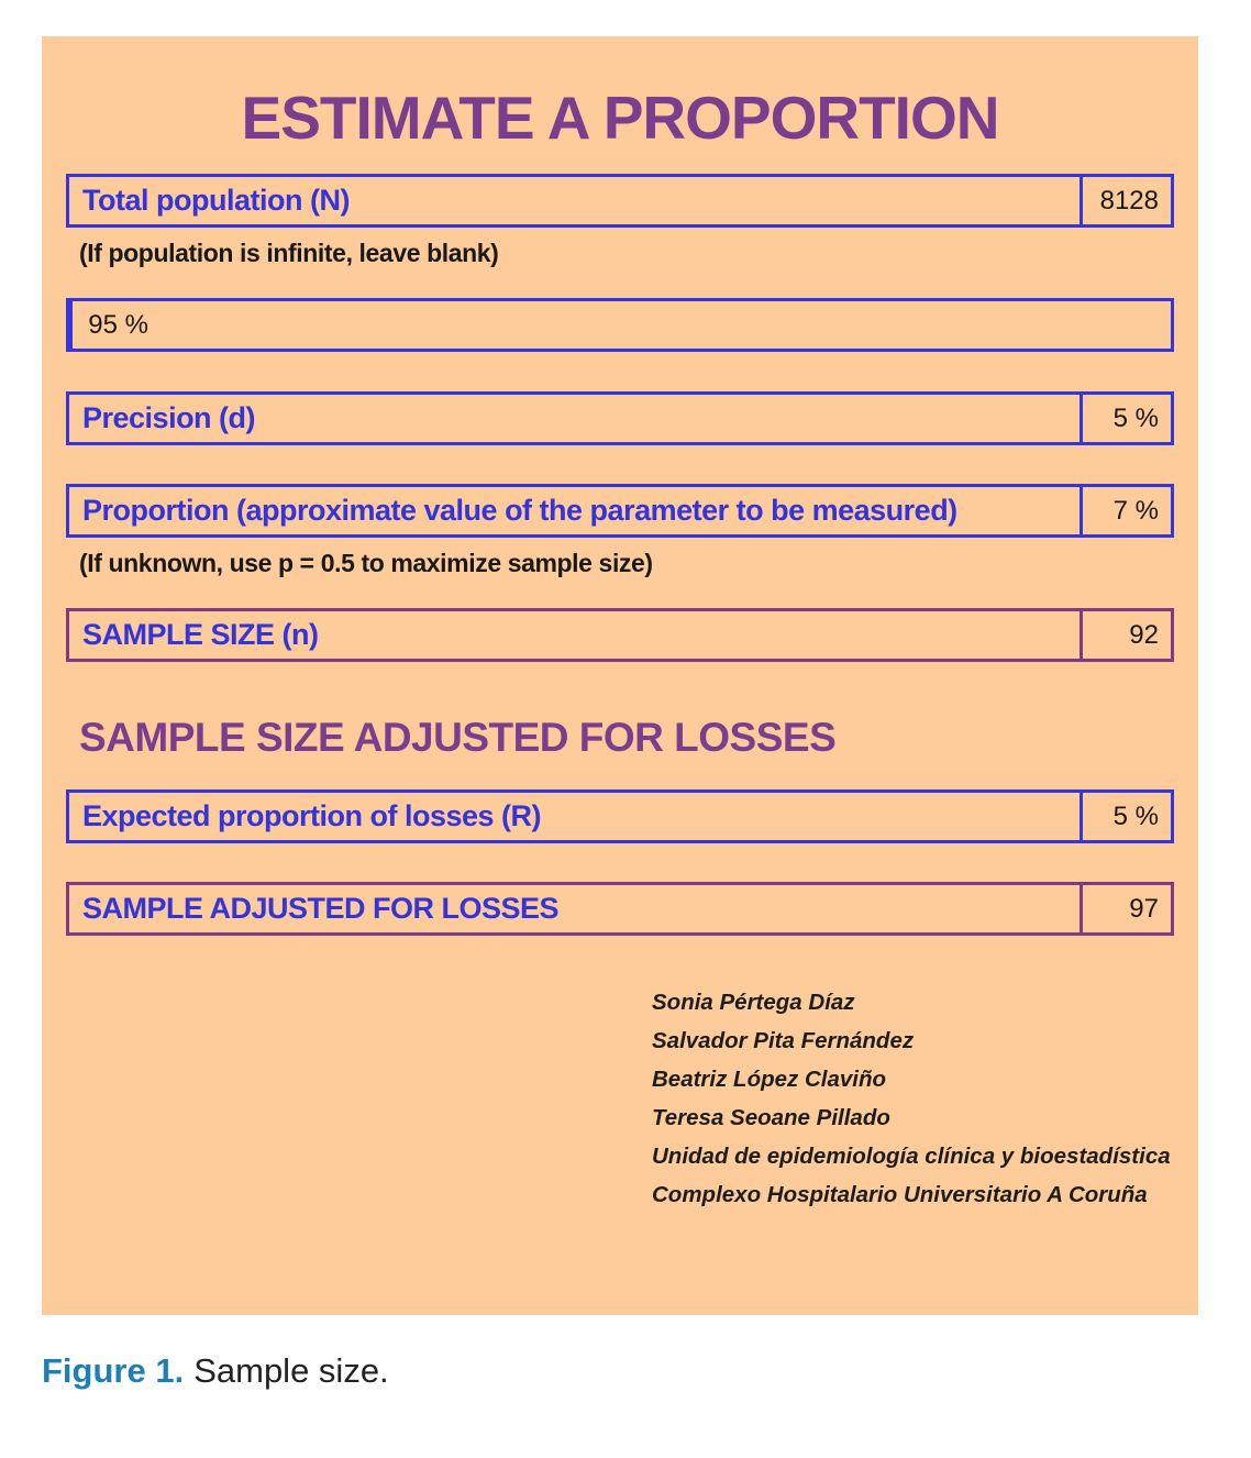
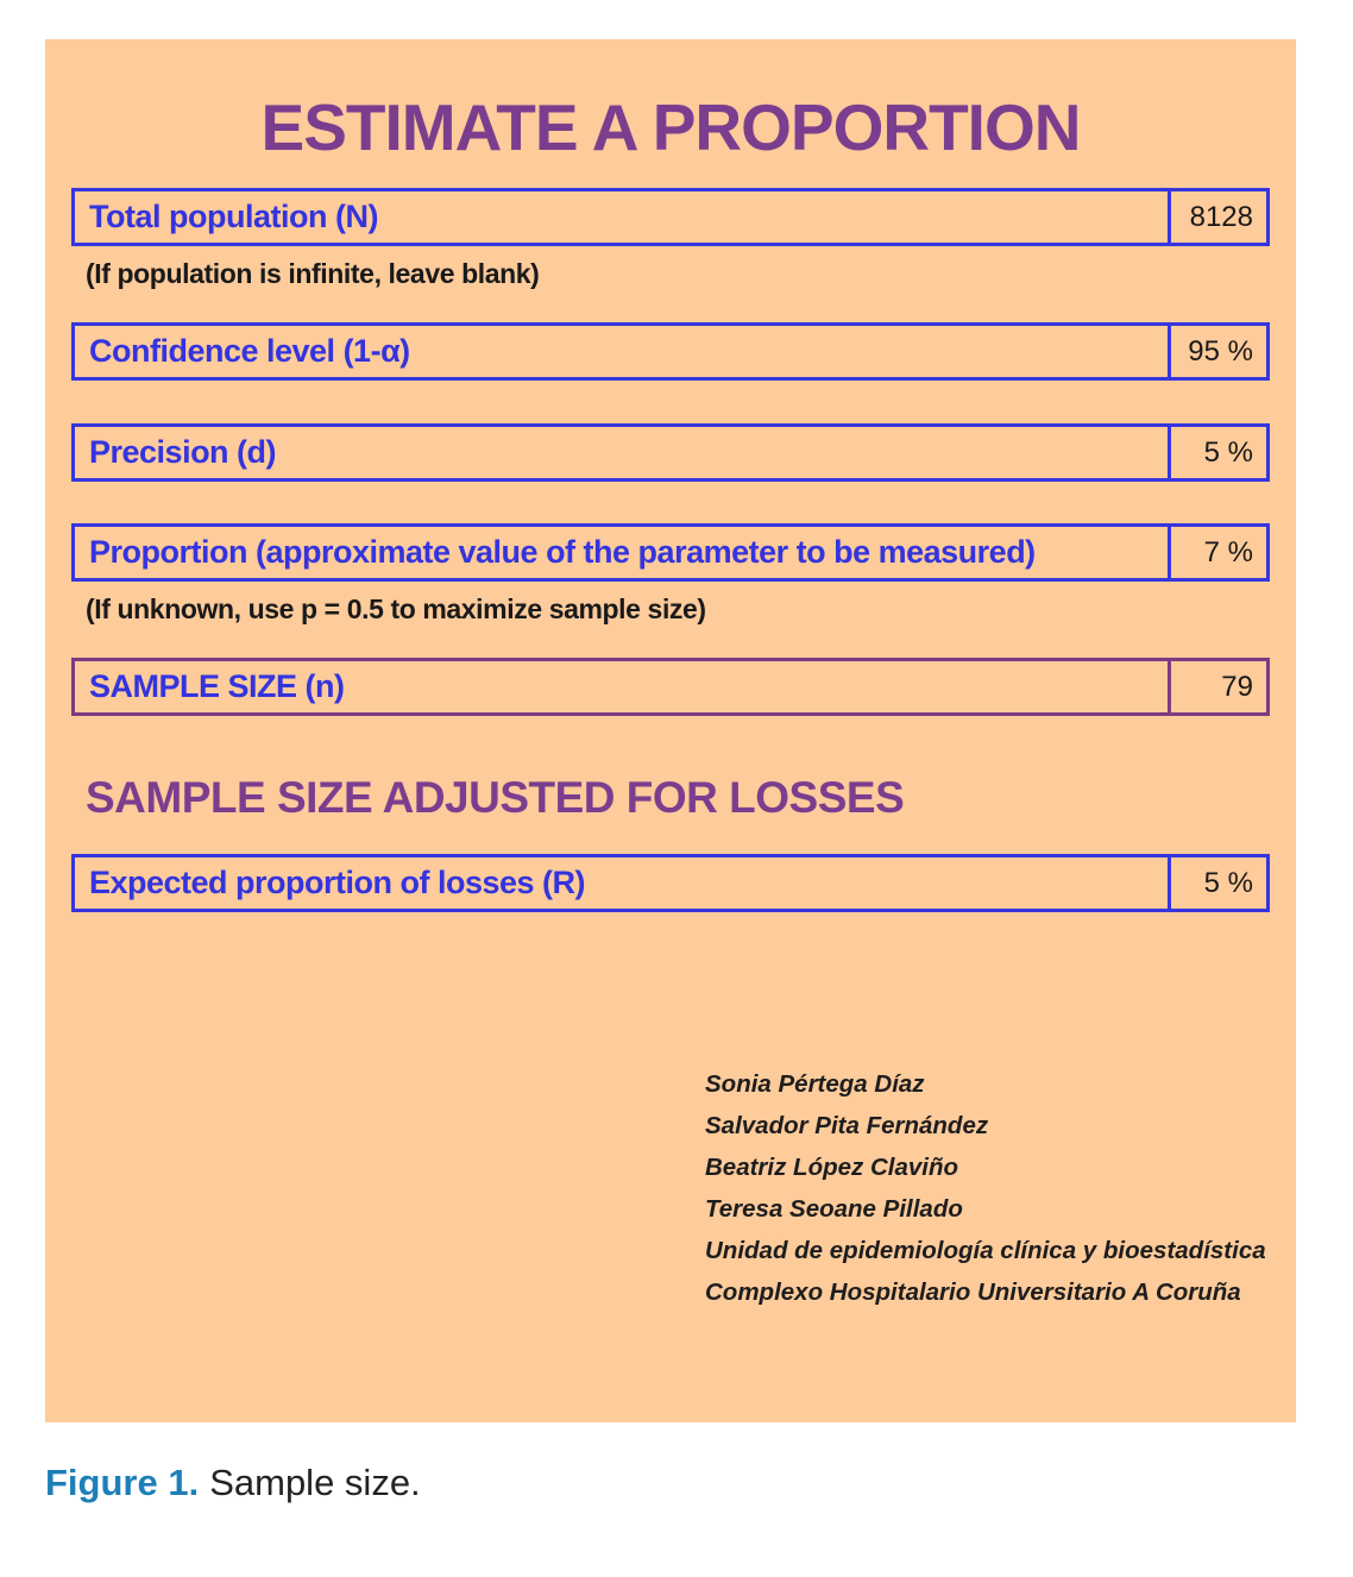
  ESTIMATE A PROPORTION
  Total population (N)
  8128
  (If population is infinite, leave blank)
+ Confidence level (1-α)
  95 %
  Precision (d)
  5 %
  Proportion (approximate value of the parameter to be measured)
  7 %
  (If unknown, use p = 0.5 to maximize sample size)
  SAMPLE SIZE (n)
- 92
+ 79
  SAMPLE SIZE ADJUSTED FOR LOSSES
  Expected proportion of losses (R)
  5 %
- SAMPLE ADJUSTED FOR LOSSES
- 97
  Sonia Pértega Díaz
  Salvador Pita Fernández
  Beatriz López Claviño
  Teresa Seoane Pillado
  Unidad de epidemiología clínica y bioestadística
  Complexo Hospitalario Universitario A Coruña
  Figure 1. Sample size.
